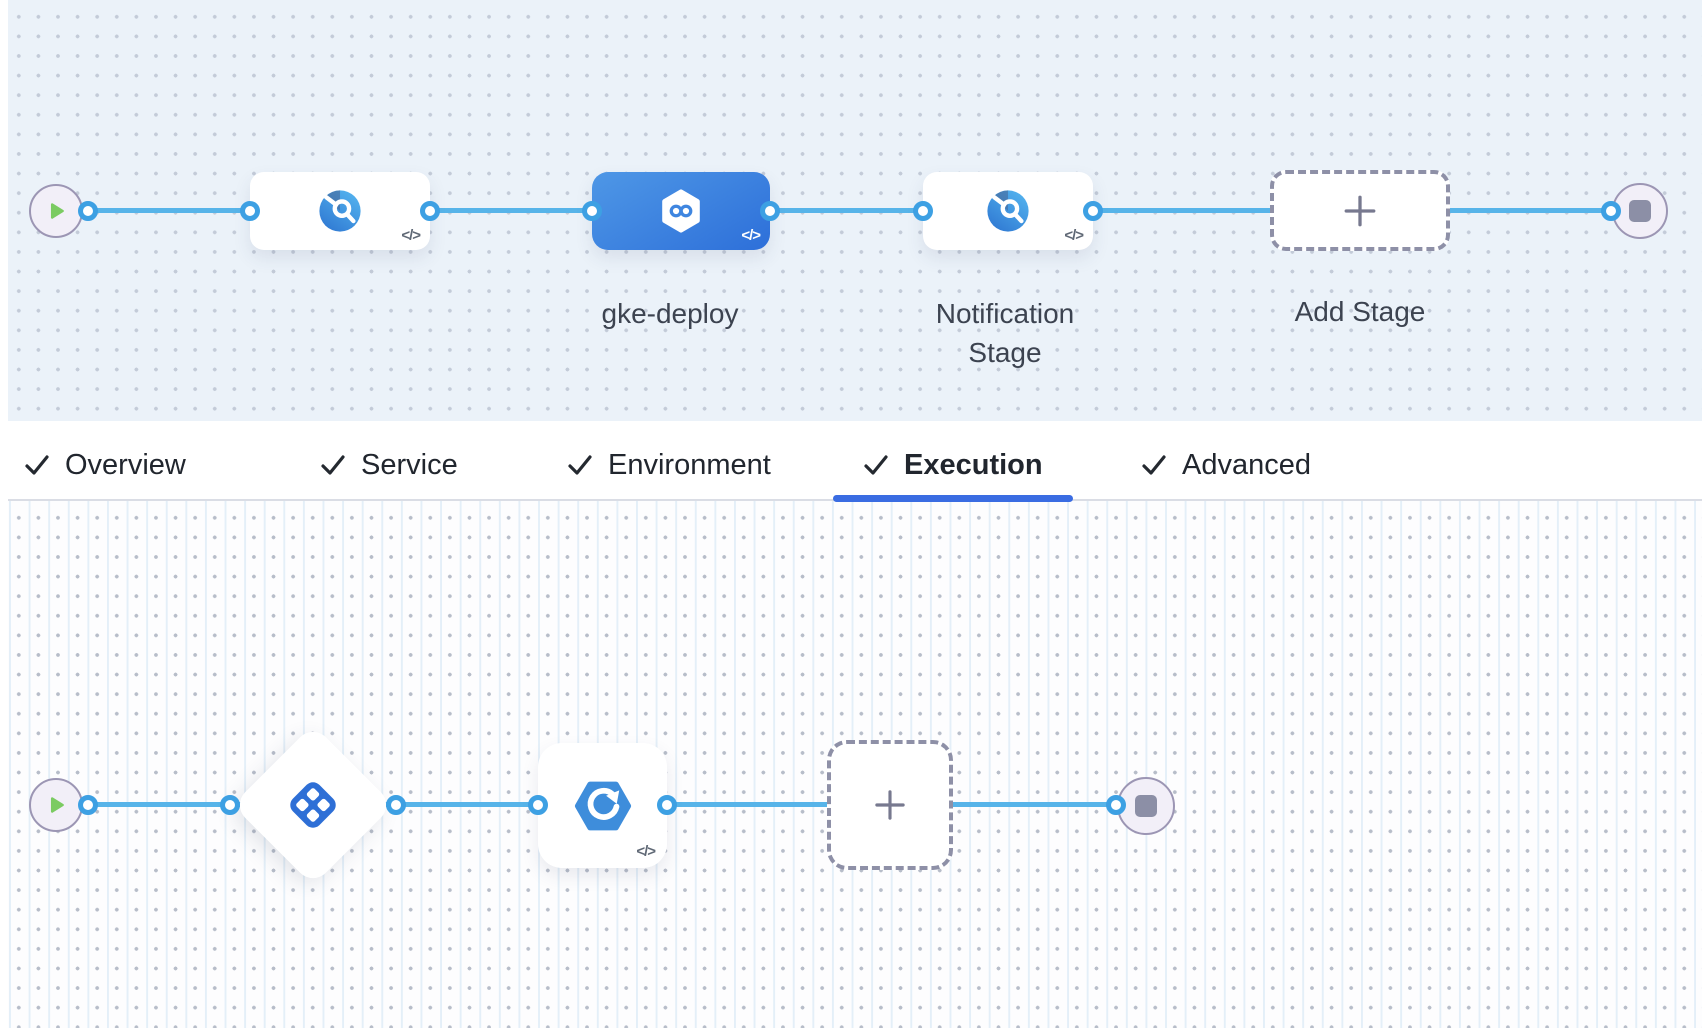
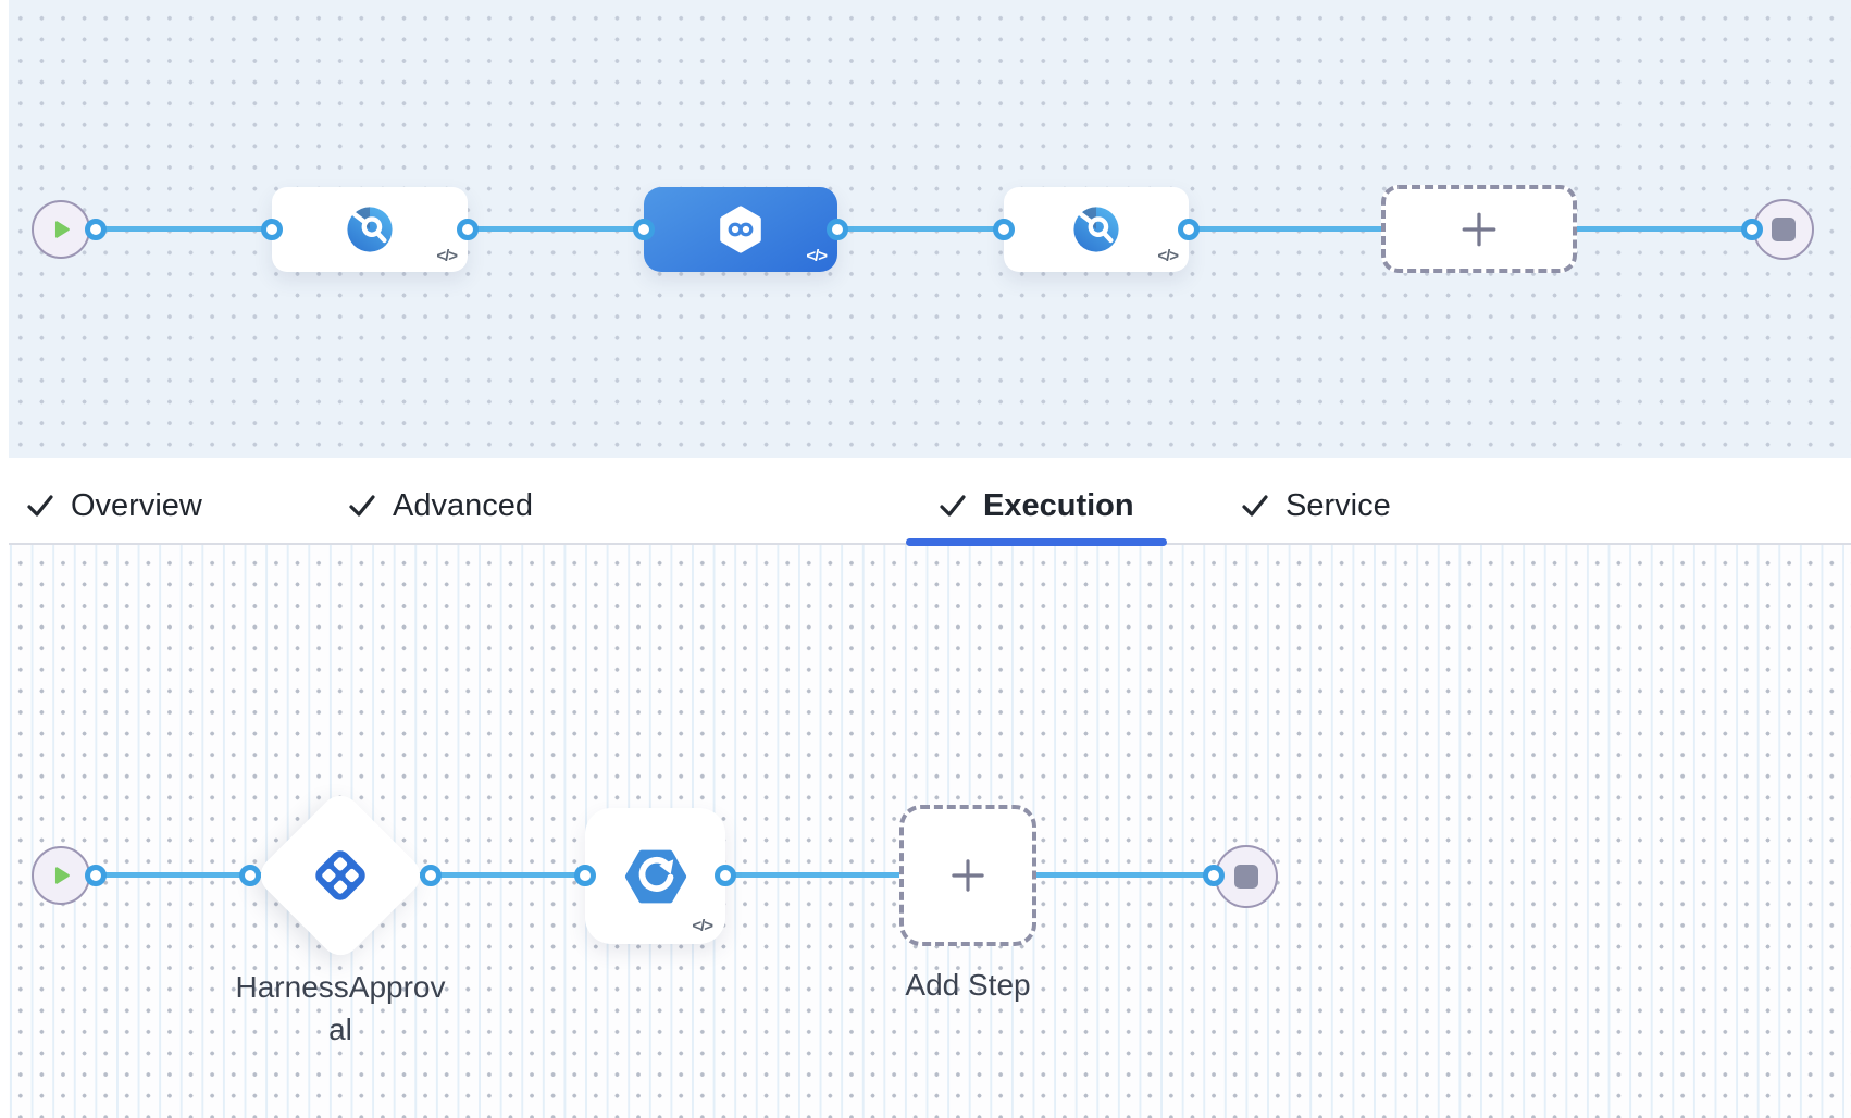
  </>
  </>
  </>
- gke-deploy
- Notification Stage
- Add Stage
  Overview
- Service
+ Advanced
- Environment
  Execution
- Advanced
+ Service
  </>
+ HarnessApproval
+ Add Step
